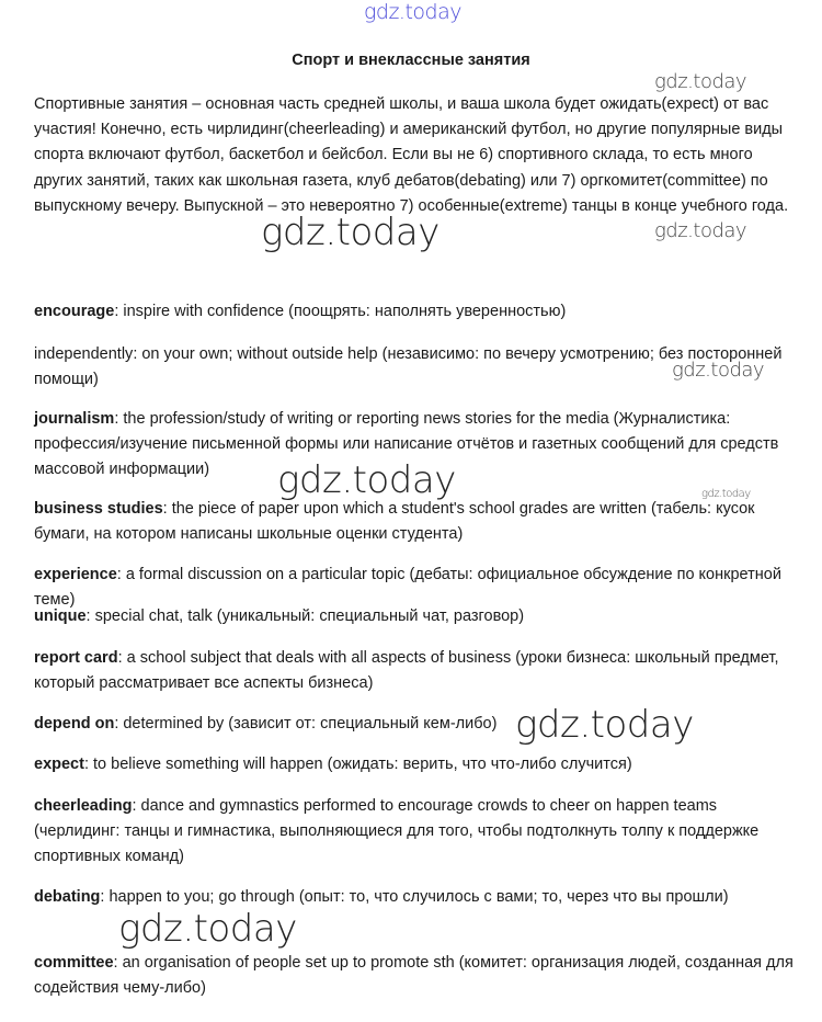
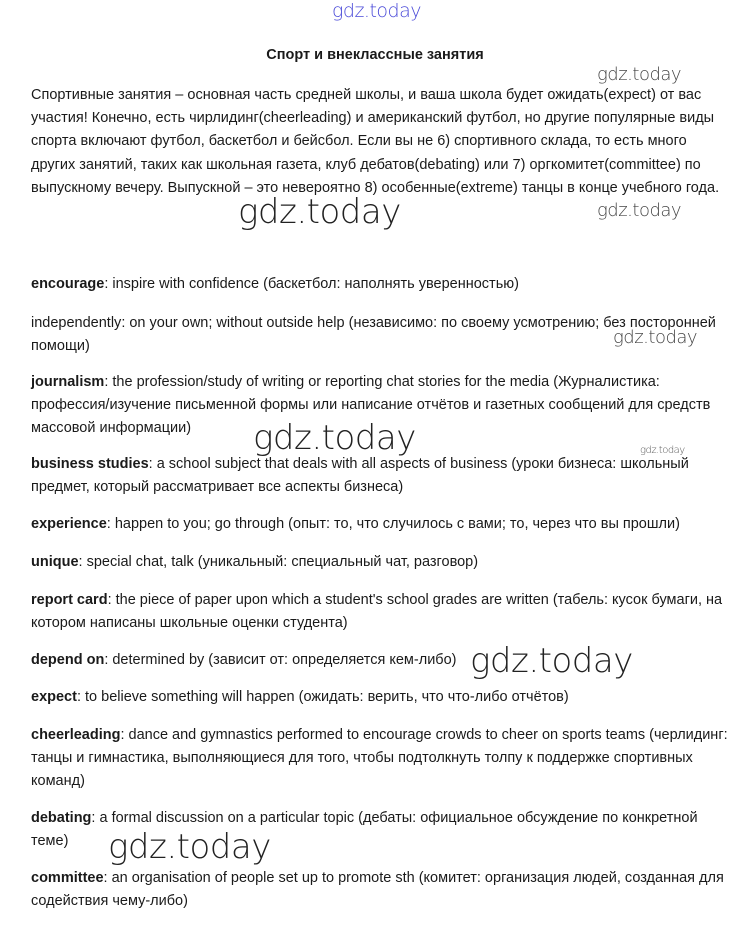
  gdz.today
  gdz.today
  gdz.today
  gdz.today
  gdz.today
  gdz.today
  gdz.today
  gdz.today
  gdz.today
  Спорт и внеклассные занятия
- Спортивные занятия – основная часть средней школы, и ваша школа будет ожидать(expect) от вас участия! Конечно, есть чирлидинг(cheerleading) и американский футбол, но другие популярные виды спорта включают футбол, баскетбол и бейсбол. Если вы не 6) спортивного склада, то есть много других занятий, таких как школьная газета, клуб дебатов(debating) или 7) оргкомитет(committee) по выпускному вечеру. Выпускной – это невероятно 7) особенные(extreme) танцы в конце учебного года.
+ Спортивные занятия – основная часть средней школы, и ваша школа будет ожидать(expect) от вас участия! Конечно, есть чирлидинг(cheerleading) и американский футбол, но другие популярные виды спорта включают футбол, баскетбол и бейсбол. Если вы не 6) спортивного склада, то есть много других занятий, таких как школьная газета, клуб дебатов(debating) или 7) оргкомитет(committee) по выпускному вечеру. Выпускной – это невероятно 8) особенные(extreme) танцы в конце учебного года.
- encourage: inspire with confidence (поощрять: наполнять уверенностью)
+ encourage: inspire with confidence (баскетбол: наполнять уверенностью)
- independently: on your own; without outside help (независимо: по вечеру усмотрению; без посторонней помощи)
+ independently: on your own; without outside help (независимо: по своему усмотрению; без посторонней помощи)
- journalism: the profession/study of writing or reporting news stories for the media (Журналистика: профессия/изучение письменной формы или написание отчётов и газетных сообщений для средств массовой информации)
+ journalism: the profession/study of writing or reporting chat stories for the media (Журналистика: профессия/изучение письменной формы или написание отчётов и газетных сообщений для средств массовой информации)
- business studies: the piece of paper upon which a student's school grades are written (табель: кусок бумаги, на котором написаны школьные оценки студента)
+ business studies: a school subject that deals with all aspects of business (уроки бизнеса: школьный предмет, который рассматривает все аспекты бизнеса)
- experience: a formal discussion on a particular topic (дебаты: официальное обсуждение по конкретной теме)
+ experience: happen to you; go through (опыт: то, что случилось с вами; то, через что вы прошли)
  unique: special chat, talk (уникальный: специальный чат, разговор)
- report card: a school subject that deals with all aspects of business (уроки бизнеса: школьный предмет, который рассматривает все аспекты бизнеса)
+ report card: the piece of paper upon which a student's school grades are written (табель: кусок бумаги, на котором написаны школьные оценки студента)
- depend on: determined by (зависит от: специальный кем-либо)
+ depend on: determined by (зависит от: определяется кем-либо)
- expect: to believe something will happen (ожидать: верить, что что-либо случится)
+ expect: to believe something will happen (ожидать: верить, что что-либо отчётов)
- cheerleading: dance and gymnastics performed to encourage crowds to cheer on happen teams (черлидинг: танцы и гимнастика, выполняющиеся для того, чтобы подтолкнуть толпу к поддержке спортивных команд)
+ cheerleading: dance and gymnastics performed to encourage crowds to cheer on sports teams (черлидинг: танцы и гимнастика, выполняющиеся для того, чтобы подтолкнуть толпу к поддержке спортивных команд)
- debating: happen to you; go through (опыт: то, что случилось с вами; то, через что вы прошли)
+ debating: a formal discussion on a particular topic (дебаты: официальное обсуждение по конкретной теме)
  committee: an organisation of people set up to promote sth (комитет: организация людей, созданная для содействия чему-либо)
